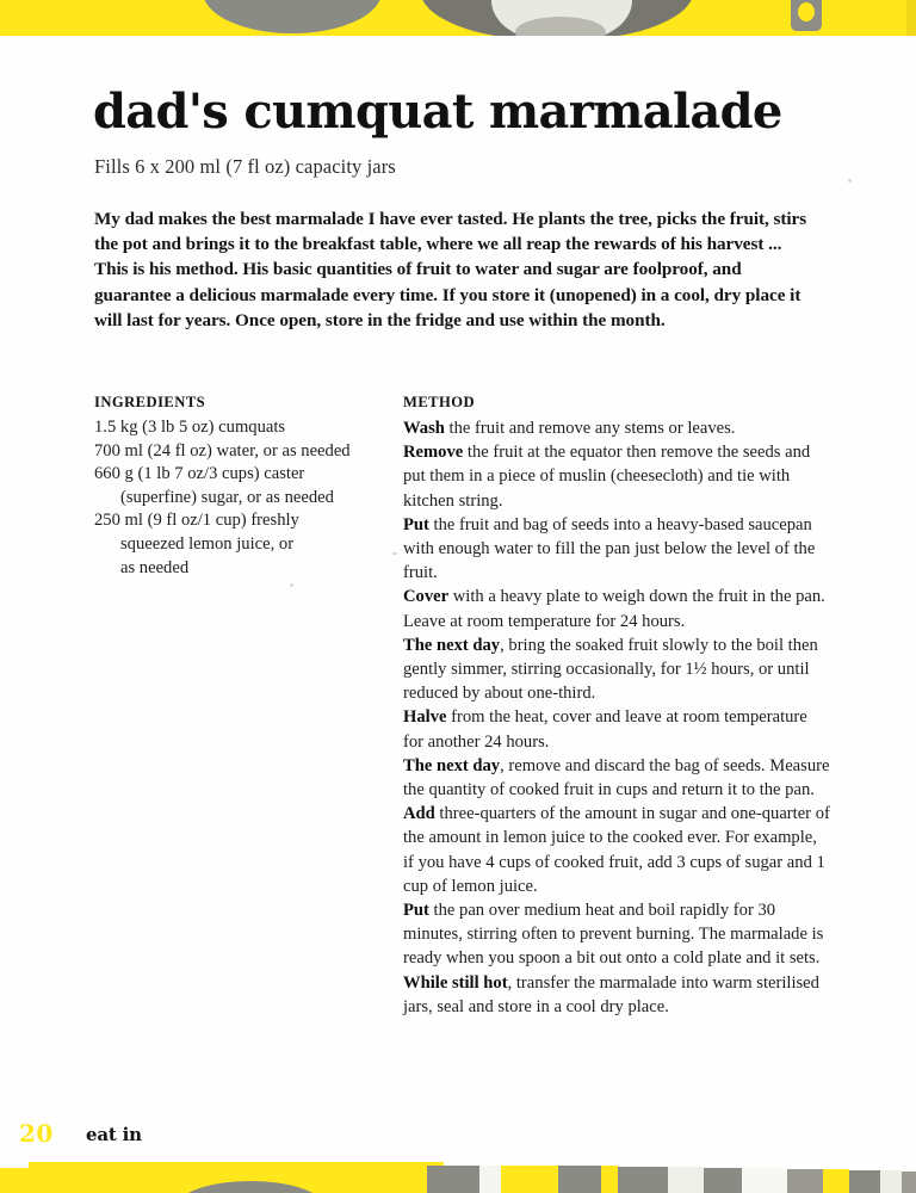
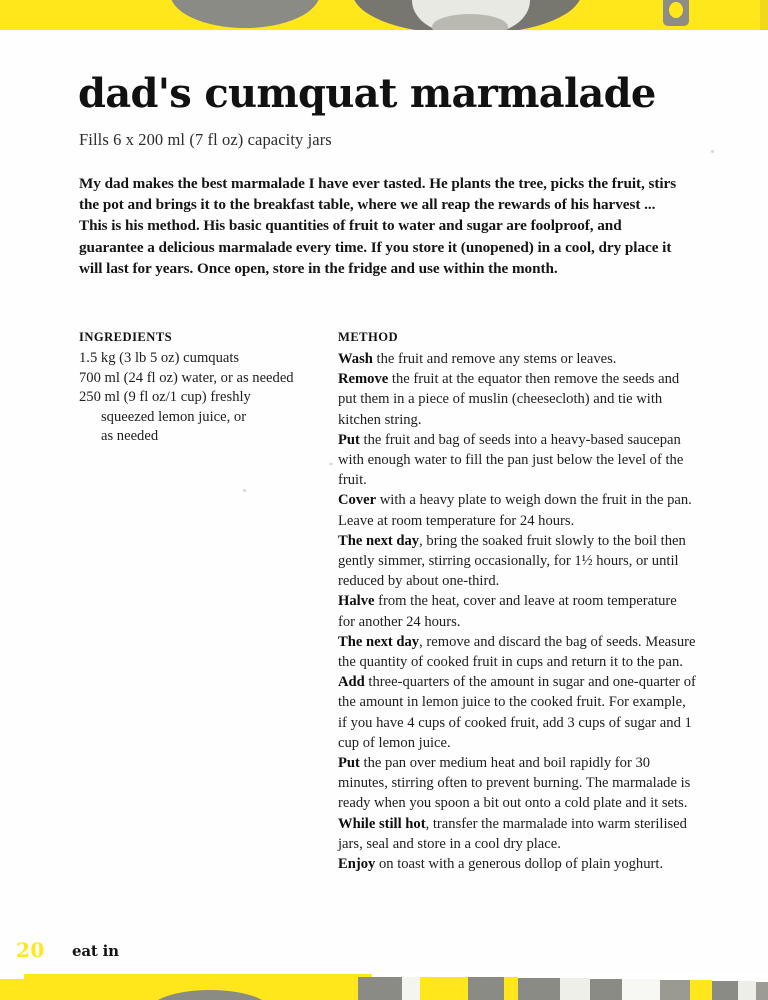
  dad's cumquat marmalade
  Fills 6 x 200 ml (7 fl oz) capacity jars
  My dad makes the best marmalade I have ever tasted. He plants the tree, picks the fruit, stirs the pot and brings it to the breakfast table, where we all reap the rewards of his harvest ... This is his method. His basic quantities of fruit to water and sugar are foolproof, and guarantee a delicious marmalade every time. If you store it (unopened) in a cool, dry place it will last for years. Once open, store in the fridge and use within the month.
  INGREDIENTS
  1.5 kg (3 lb 5 oz) cumquats
  700 ml (24 fl oz) water, or as needed
- 660 g (1 lb 7 oz/3 cups) caster
- (superfine) sugar, or as needed
  250 ml (9 fl oz/1 cup) freshly
  squeezed lemon juice, or
  as needed
  METHOD
  Wash the fruit and remove any stems or leaves.
  Remove the fruit at the equator then remove the seeds and put them in a piece of muslin (cheesecloth) and tie with kitchen string.
  Put the fruit and bag of seeds into a heavy-based saucepan with enough water to fill the pan just below the level of the fruit.
  Cover with a heavy plate to weigh down the fruit in the pan. Leave at room temperature for 24 hours.
  The next day, bring the soaked fruit slowly to the boil then gently simmer, stirring occasionally, for 1½ hours, or until reduced by about one-third.
  Halve from the heat, cover and leave at room temperature for another 24 hours.
  The next day, remove and discard the bag of seeds. Measure the quantity of cooked fruit in cups and return it to the pan.
- Add three-quarters of the amount in sugar and one-quarter of the amount in lemon juice to the cooked ever. For example, if you have 4 cups of cooked fruit, add 3 cups of sugar and 1 cup of lemon juice.
+ Add three-quarters of the amount in sugar and one-quarter of the amount in lemon juice to the cooked fruit. For example, if you have 4 cups of cooked fruit, add 3 cups of sugar and 1 cup of lemon juice.
  Put the pan over medium heat and boil rapidly for 30 minutes, stirring often to prevent burning. The marmalade is ready when you spoon a bit out onto a cold plate and it sets.
  While still hot, transfer the marmalade into warm sterilised jars, seal and store in a cool dry place.
+ Enjoy on toast with a generous dollop of plain yoghurt.
  20
  eat in
